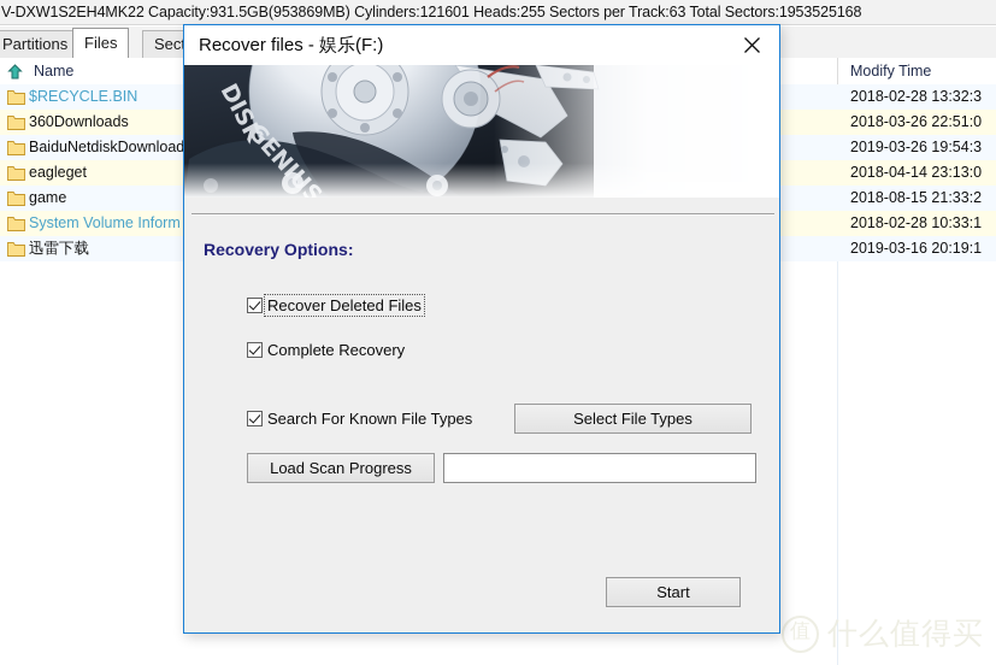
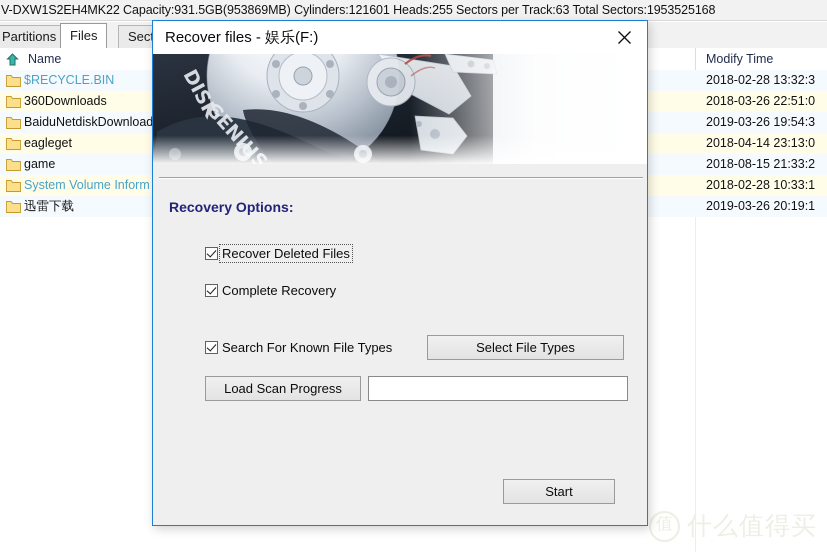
  V-DXW1S2EH4MK22 Capacity:931.5GB(953869MB) Cylinders:121601 Heads:255 Sectors per Track:63 Total Sectors:1953525168
  Partitions
  Files
  Sec
  Name
  Modify Time
  $RECYCLE.BIN
  2018-02-28 13:32:3
  360Downloads
  2018-03-26 22:51:0
  BaiduNetdiskDownload
  2019-03-26 19:54:3
  eagleget
  2018-04-14 23:13:0
  game
  2018-08-15 21:33:2
  System Volume Inform
  2018-02-28 10:33:1
  迅雷下载
- 2019-03-16 20:19:1
+ 2019-03-26 20:19:1
  值
  什么值得买
  Recover files - 娱乐(F:)
  Recovery Options:
  Recover Deleted Files
  Complete Recovery
  Search For Known File Types
  Select File Types
  Load Scan Progress
  Start
